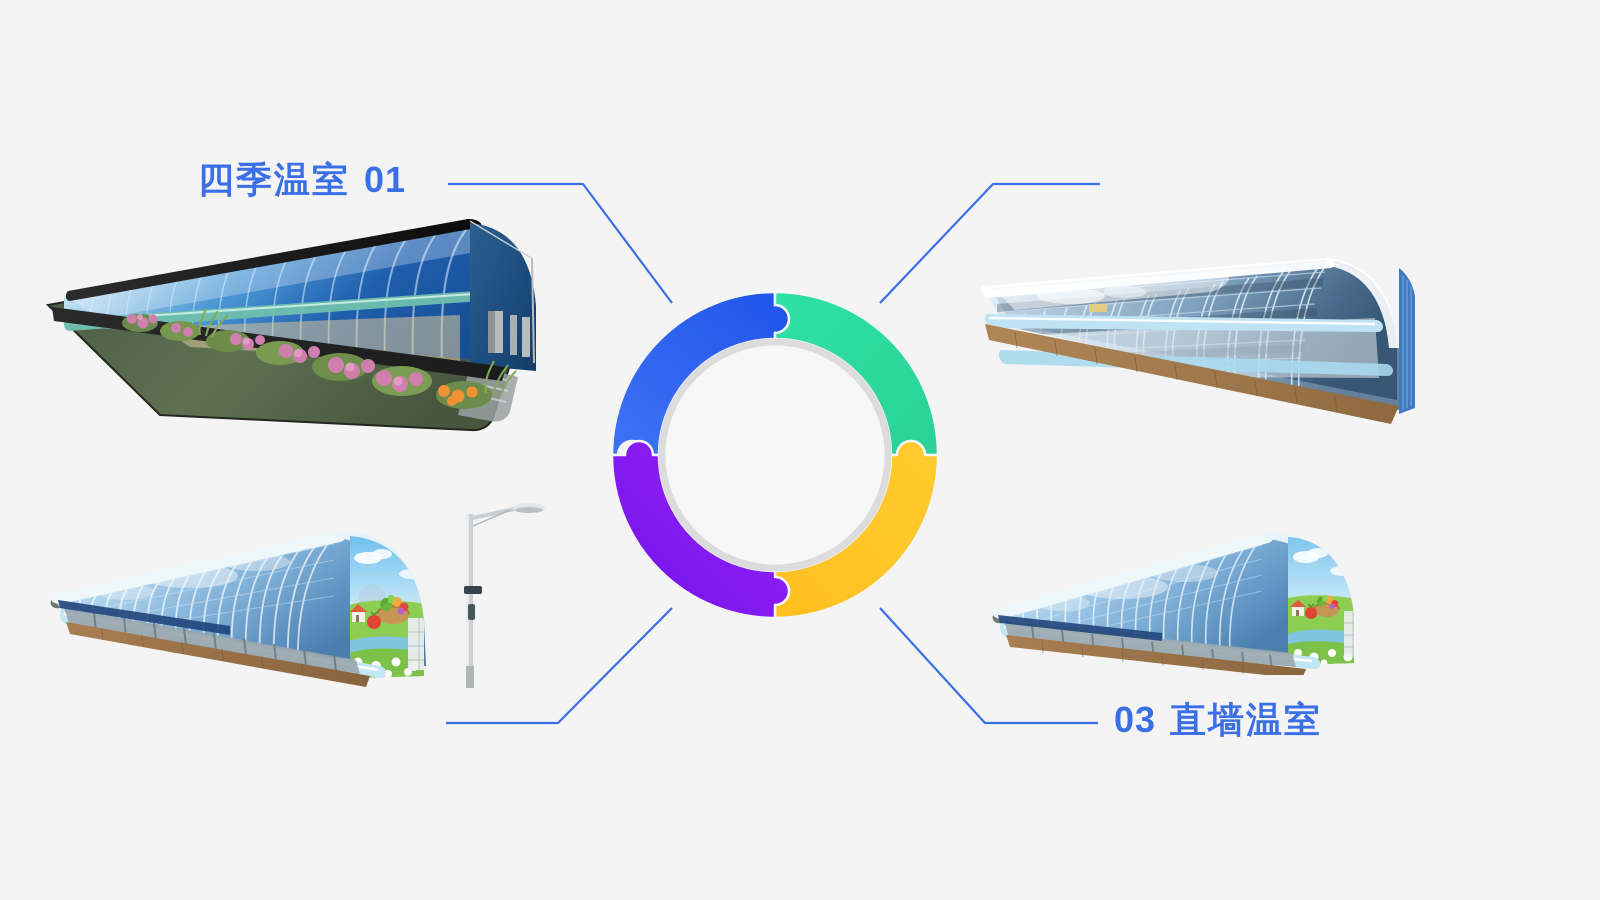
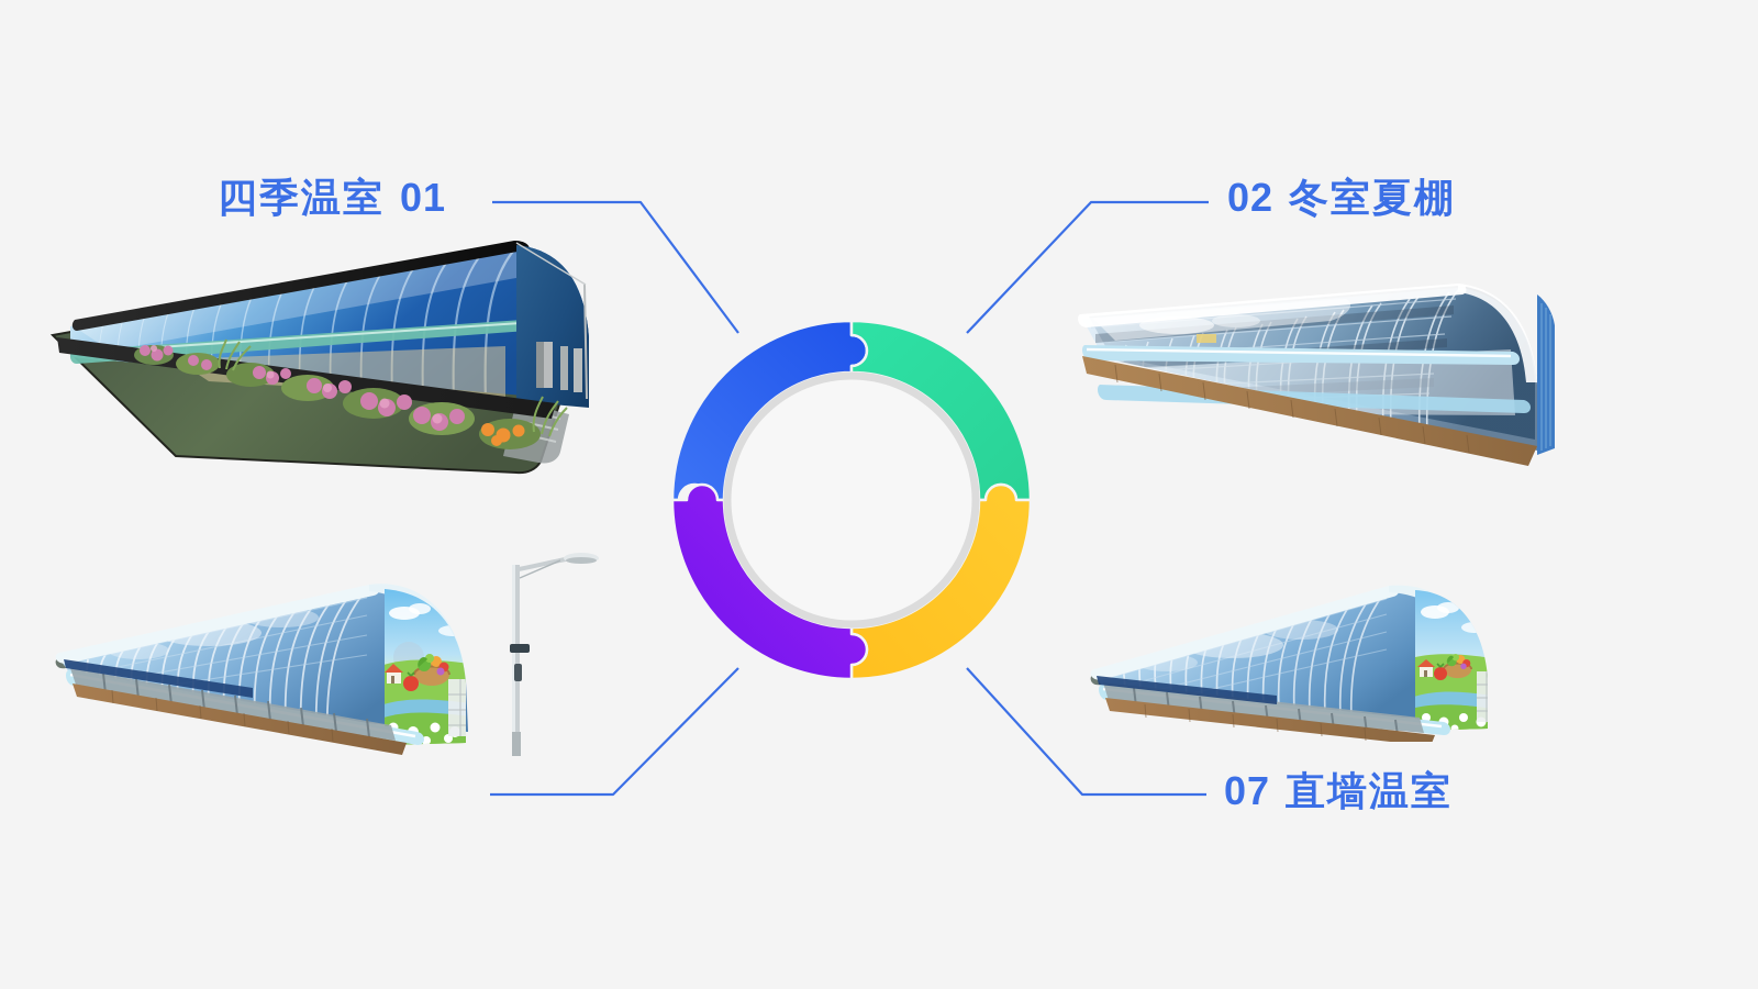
  四季温室 01
+ 02 冬室夏棚
- 03 直墙温室
+ 07 直墙温室
